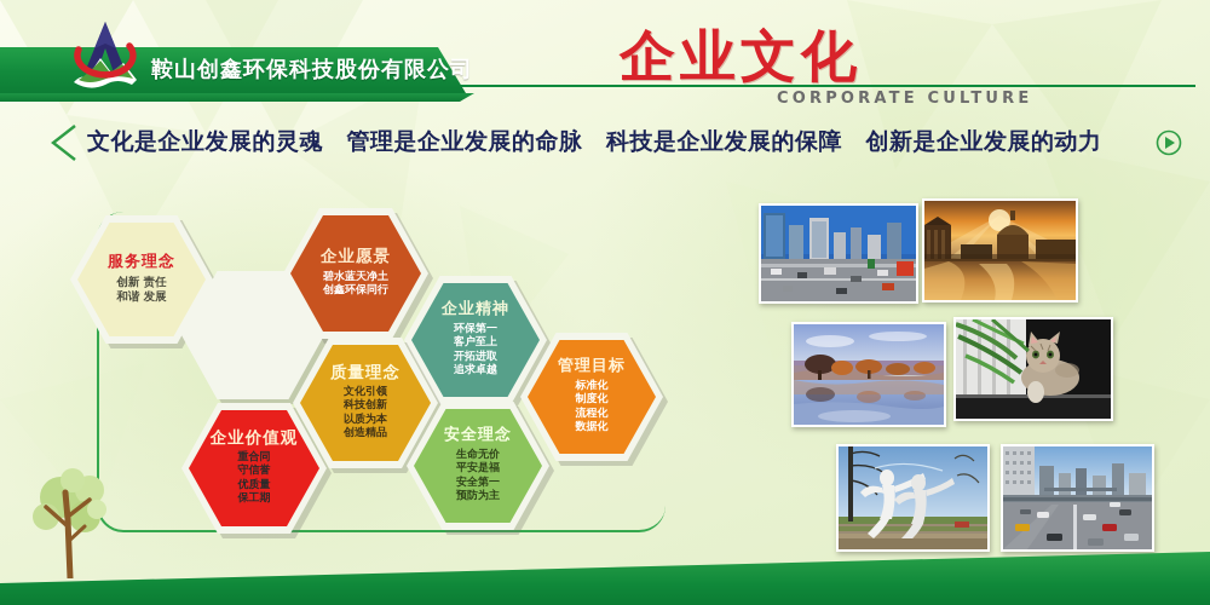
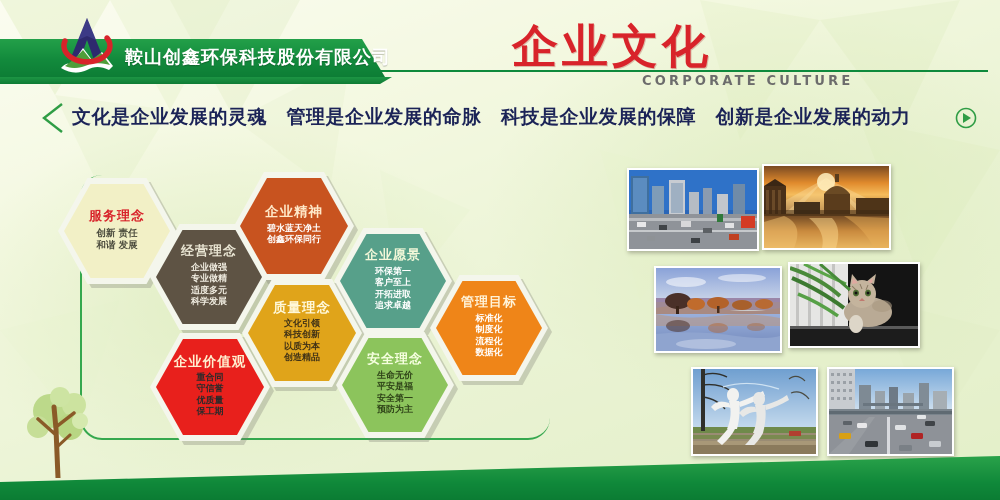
  鞍山创鑫环保科技股份有限公司
  企业文化
  CORPORATE CULTURE
  文化是企业发展的灵魂 管理是企业发展的命脉 科技是企业发展的保障 创新是企业发展的动力
  服务理念
  创新 责任
  和谐 发展
+ 经营理念
+ 企业做强
+ 专业做精
+ 适度多元
+ 科学发展
- 企业愿景
+ 企业精神
  碧水蓝天净土
  创鑫环保同行
- 企业精神
+ 企业愿景
  环保第一
  客户至上
  开拓进取
  追求卓越
  质量理念
  文化引领
  科技创新
  以质为本
  创造精品
  安全理念
  生命无价
  平安是福
  安全第一
  预防为主
  管理目标
  标准化
  制度化
  流程化
  数据化
  企业价值观
  重合同
  守信誉
  优质量
  保工期
